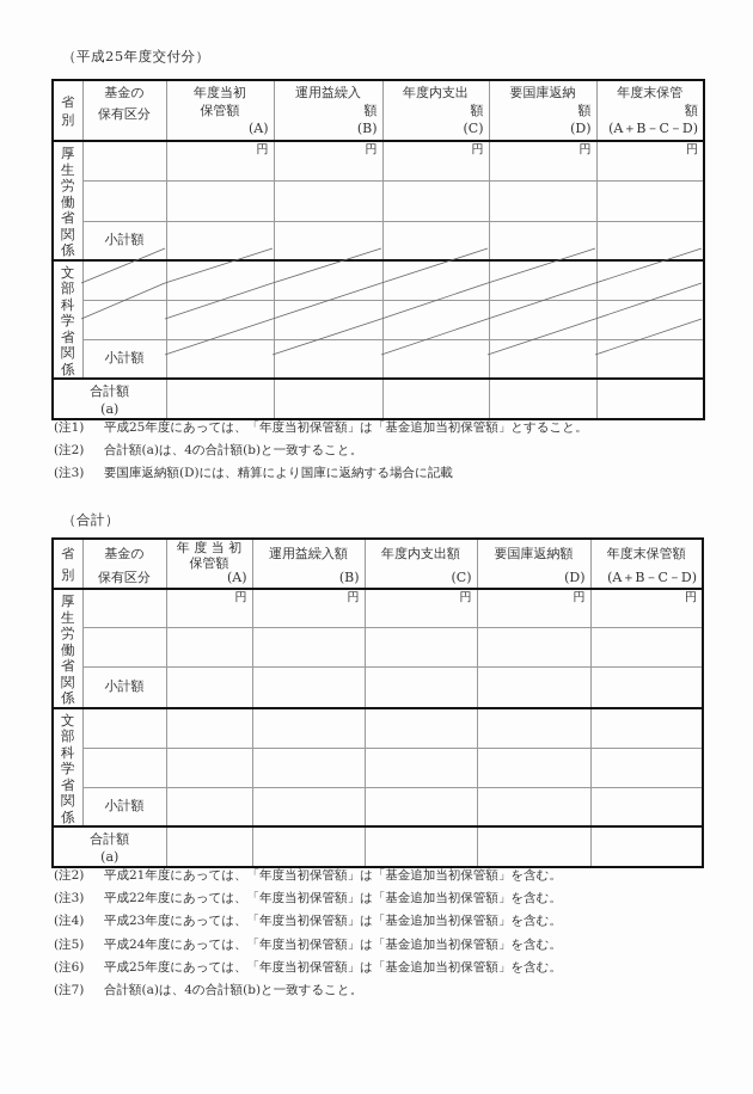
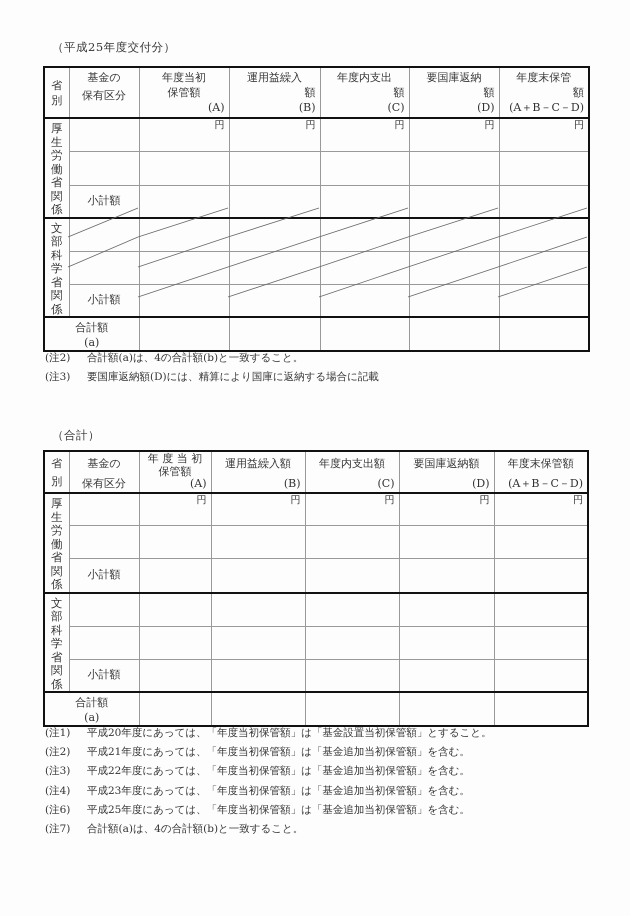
  （平成25年度交付分）
  省別	基金の保有区分	年度当初保管額(A)	運用益繰入額(B)	年度内支出額(C)	要国庫返納額(D)	年度末保管額(A＋B－C－D)
  厚生労働省関係		円	円	円	円	円
  小計額
  文部科学省関係
  小計額
  合計額(a)
- (注1) 平成25年度にあっては、「年度当初保管額」は「基金追加当初保管額」とすること。
  (注2) 合計額(a)は、4の合計額(b)と一致すること。
  (注3) 要国庫返納額(D)には、精算により国庫に返納する場合に記載
  （合計）
  省別	基金の保有区分	年 度 当 初保管額(A)	運用益繰入額(B)	年度内支出額(C)	要国庫返納額(D)	年度末保管額(A＋B－C－D)
  厚生労働省関係		円	円	円	円	円
  小計額
  文部科学省関係
  小計額
  合計額(a)
+ (注1) 平成20年度にあっては、「年度当初保管額」は「基金設置当初保管額」とすること。
  (注2) 平成21年度にあっては、「年度当初保管額」は「基金追加当初保管額」を含む。
  (注3) 平成22年度にあっては、「年度当初保管額」は「基金追加当初保管額」を含む。
  (注4) 平成23年度にあっては、「年度当初保管額」は「基金追加当初保管額」を含む。
- (注5) 平成24年度にあっては、「年度当初保管額」は「基金追加当初保管額」を含む。
  (注6) 平成25年度にあっては、「年度当初保管額」は「基金追加当初保管額」を含む。
  (注7) 合計額(a)は、4の合計額(b)と一致すること。
